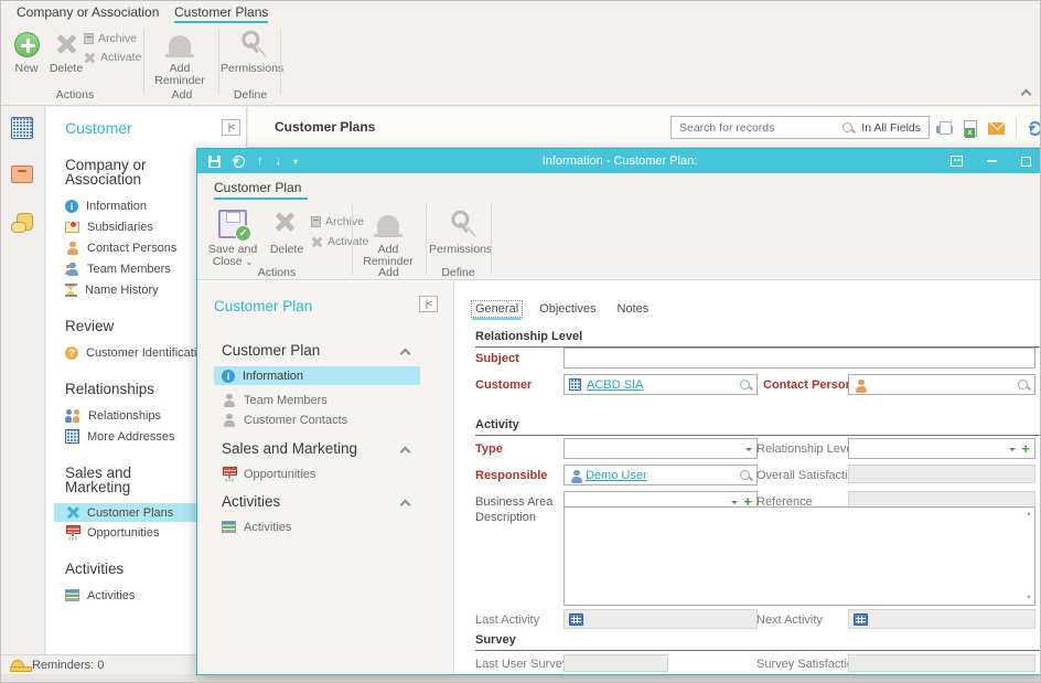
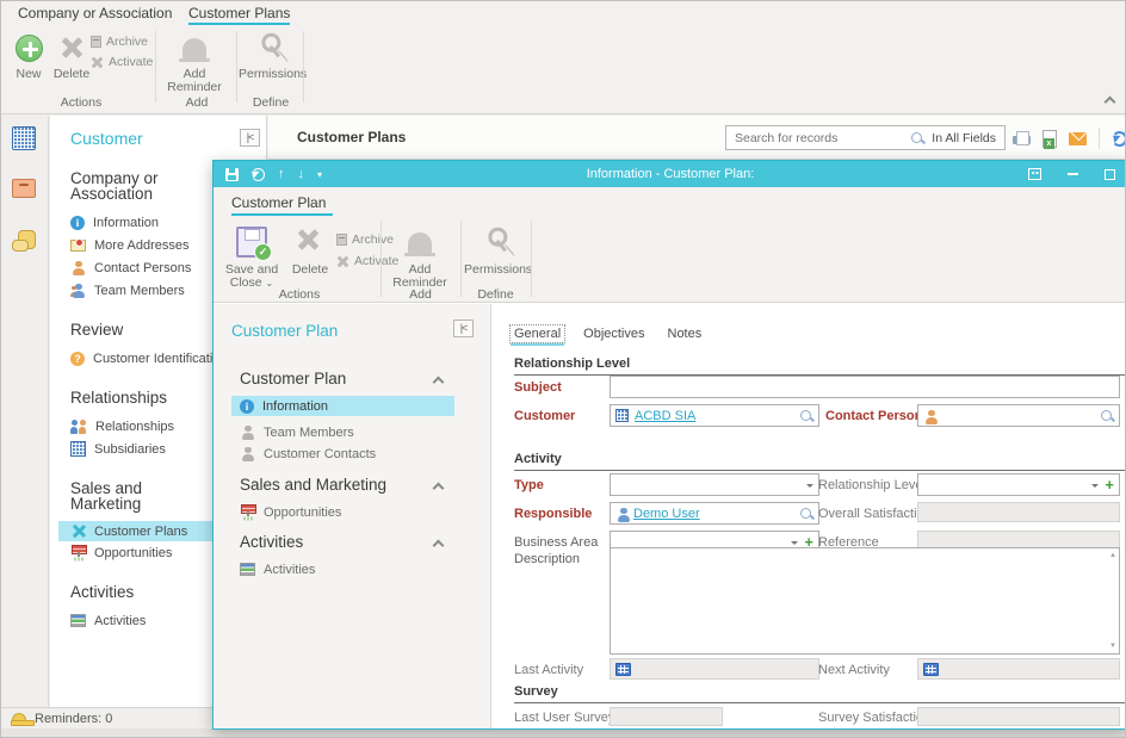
  Company or Association
  Customer Plans
  New
  Delete
  Archive
  Activate
  Add Reminder
  Permission
  Actions
  Add
  Define
  Customer
  Company or Association
  Information
- Subsidiaries
+ More Addresses
  Contact Persons
  Team Members
- Name History
  Review
  Customer Identificat
  Relationships
  Relationships
- More Addresses
+ Subsidiaries
  Sales and Marketing
  Customer Plans
  Opportunities
  Activities
  Activities
  Customer Plans
  Search for records
  In All Fields
  Reminders: 0
  Information - Customer Plan:
  ↑
  ↓
  ▾
  Customer Plan
  Save and
  Close ⌄
  Delete
  Archive
  Activate
  Add Reminder
  Permissions
  Actions
  Add
  Define
  Customer Plan
  Customer Plan
  Information
  Team Members
  Customer Contacts
  Sales and Marketing
  Opportunities
  Activities
  Activities
  General
  Objectives
  Notes
  Relationship Level
  Subject
  Customer
  ACBD SIA
  Contact Perso
  Activity
  Type
  Relationship Lev
  +
  Responsible
  Demo User
  Overall Satisfacti
  Business Area
  +
  Reference
  Description
  Last Activity
  Next Activity
  Survey
  Last User Surve
  Survey Satisfacti
